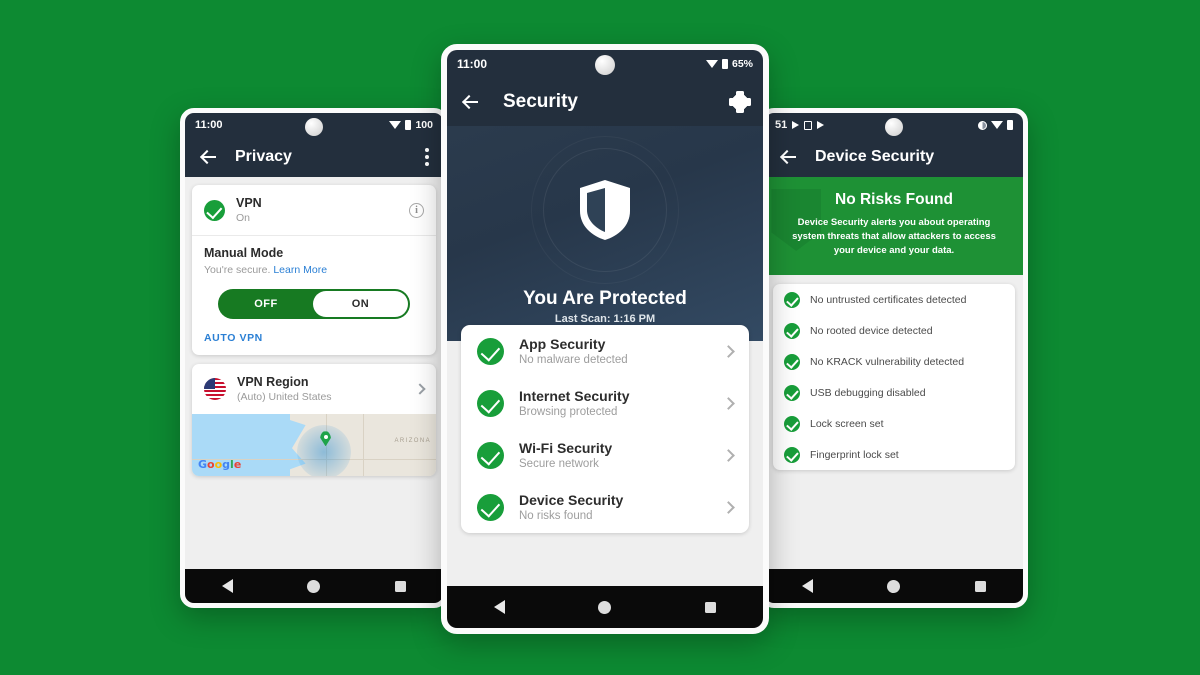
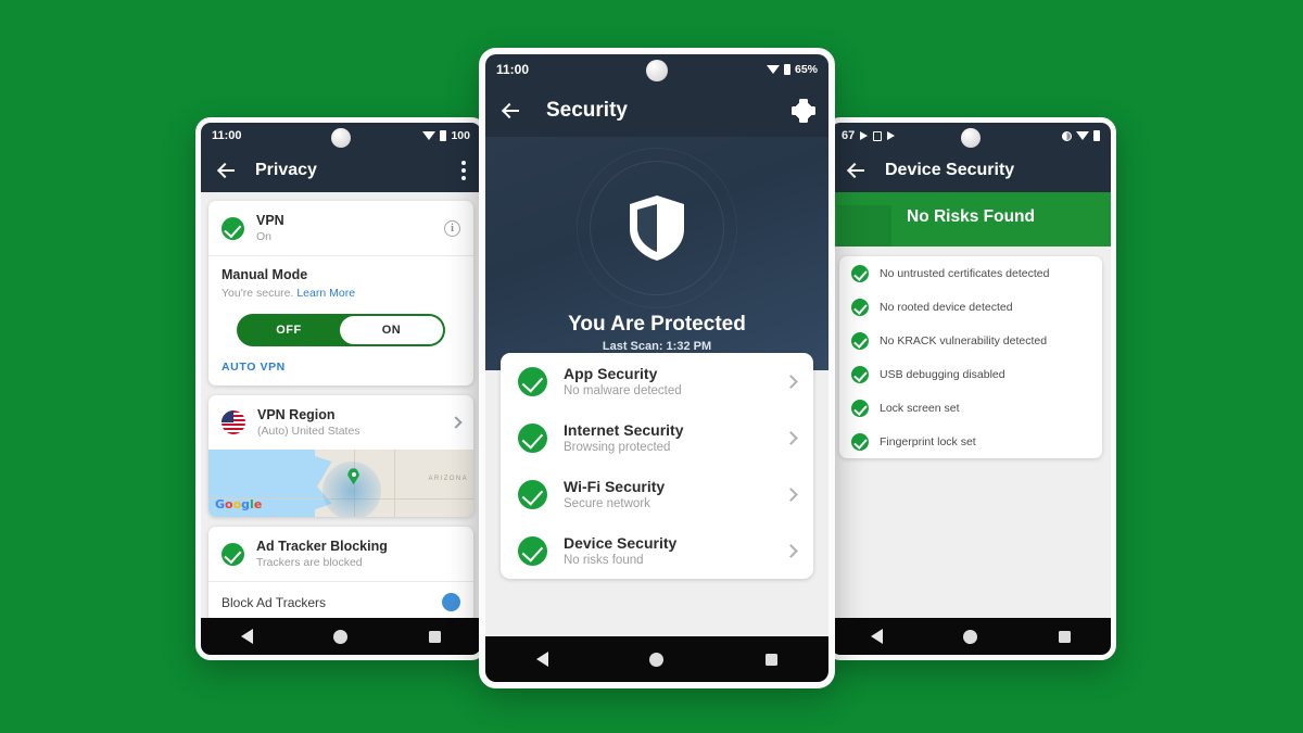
  11:00
  100
  Privacy
  VPN
  On
  i
  Manual Mode
  You're secure. Learn More
  OFF
  ON
  AUTO VPN
  VPN Region
  (Auto) United States
  Google
+ Ad Tracker Blocking
+ Trackers are blocked
+ Block Ad Trackers
- 51
+ 67
  Device Security
  No Risks Found
- Device Security alerts you about operating system threats that allow attackers to access your device and your data.
  No untrusted certificates detected
  No rooted device detected
  No KRACK vulnerability detected
  USB debugging disabled
  Lock screen set
  Fingerprint lock set
  11:00
  65%
  Security
  You Are Protected
- Last Scan: 1:16 PM
+ Last Scan: 1:32 PM
  App Security
  No malware detected
  Internet Security
  Browsing protected
  Wi-Fi Security
  Secure network
  Device Security
  No risks found
